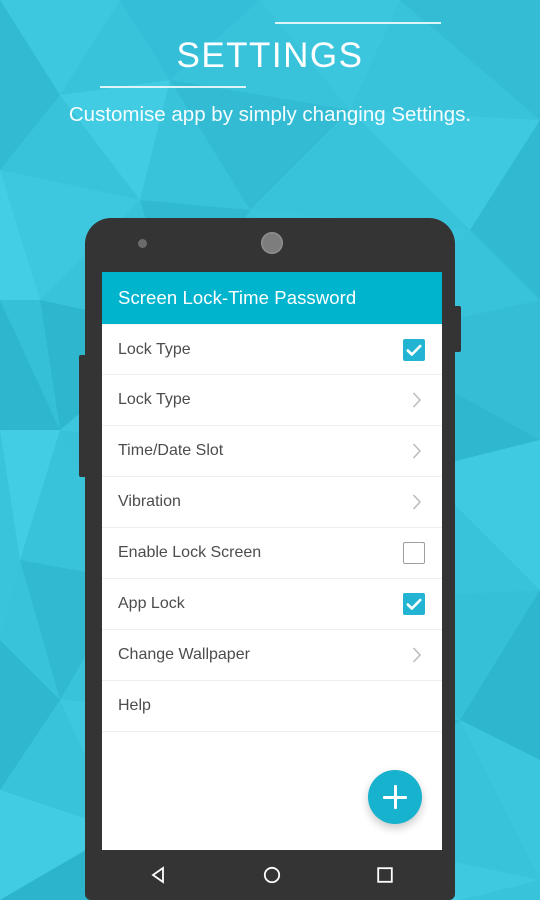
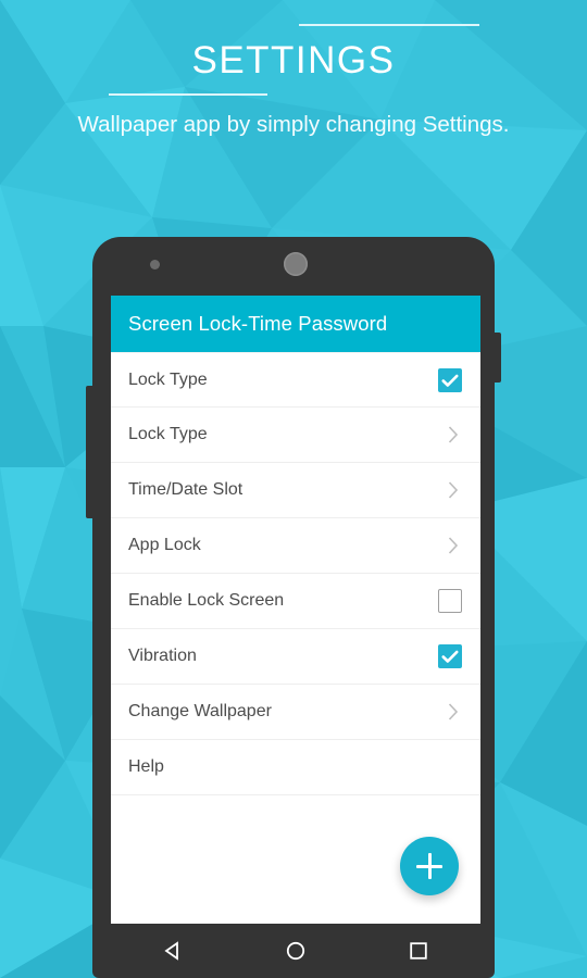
  SETTINGS
- Customise app by simply changing Settings.
+ Wallpaper app by simply changing Settings.
  Screen Lock-Time Password
  Lock Type
  Lock Type
  Time/Date Slot
- Vibration
+ App Lock
  Enable Lock Screen
- App Lock
+ Vibration
  Change Wallpaper
  Help
